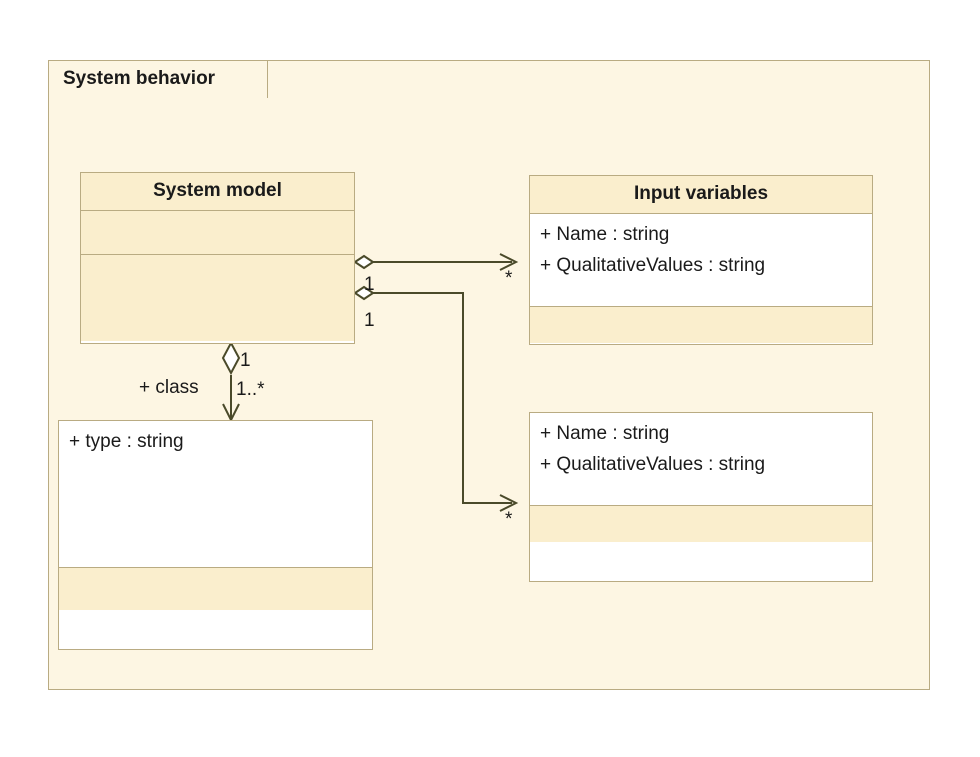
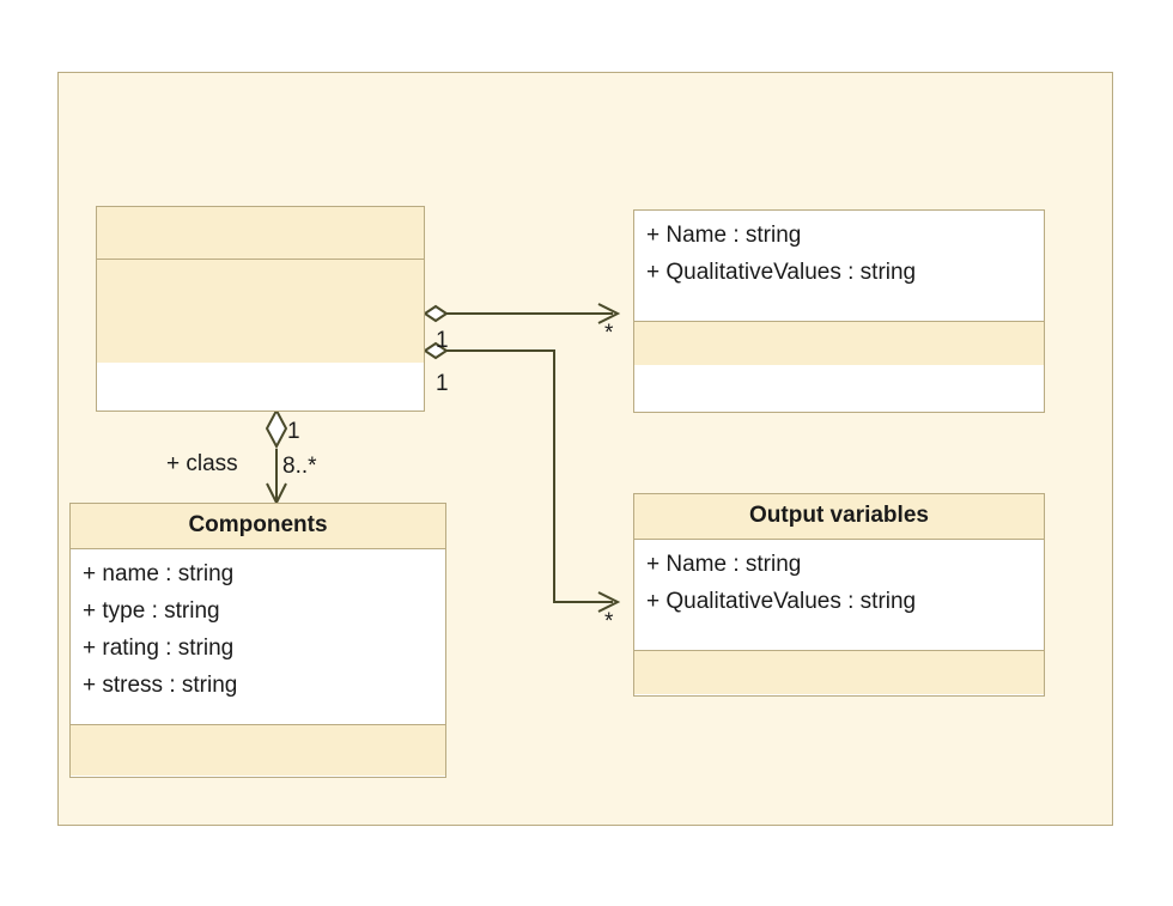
- System behavior
- System model
- Input variables
  + Name : string
  + QualitativeValues : string
+ Output variables
  + Name : string
  + QualitativeValues : string
+ Components
+ + name : string
  + type : string
+ + rating : string
+ + stress : string
  1
  *
  1
  *
  + class
  1
- 1..*
+ 8..*
